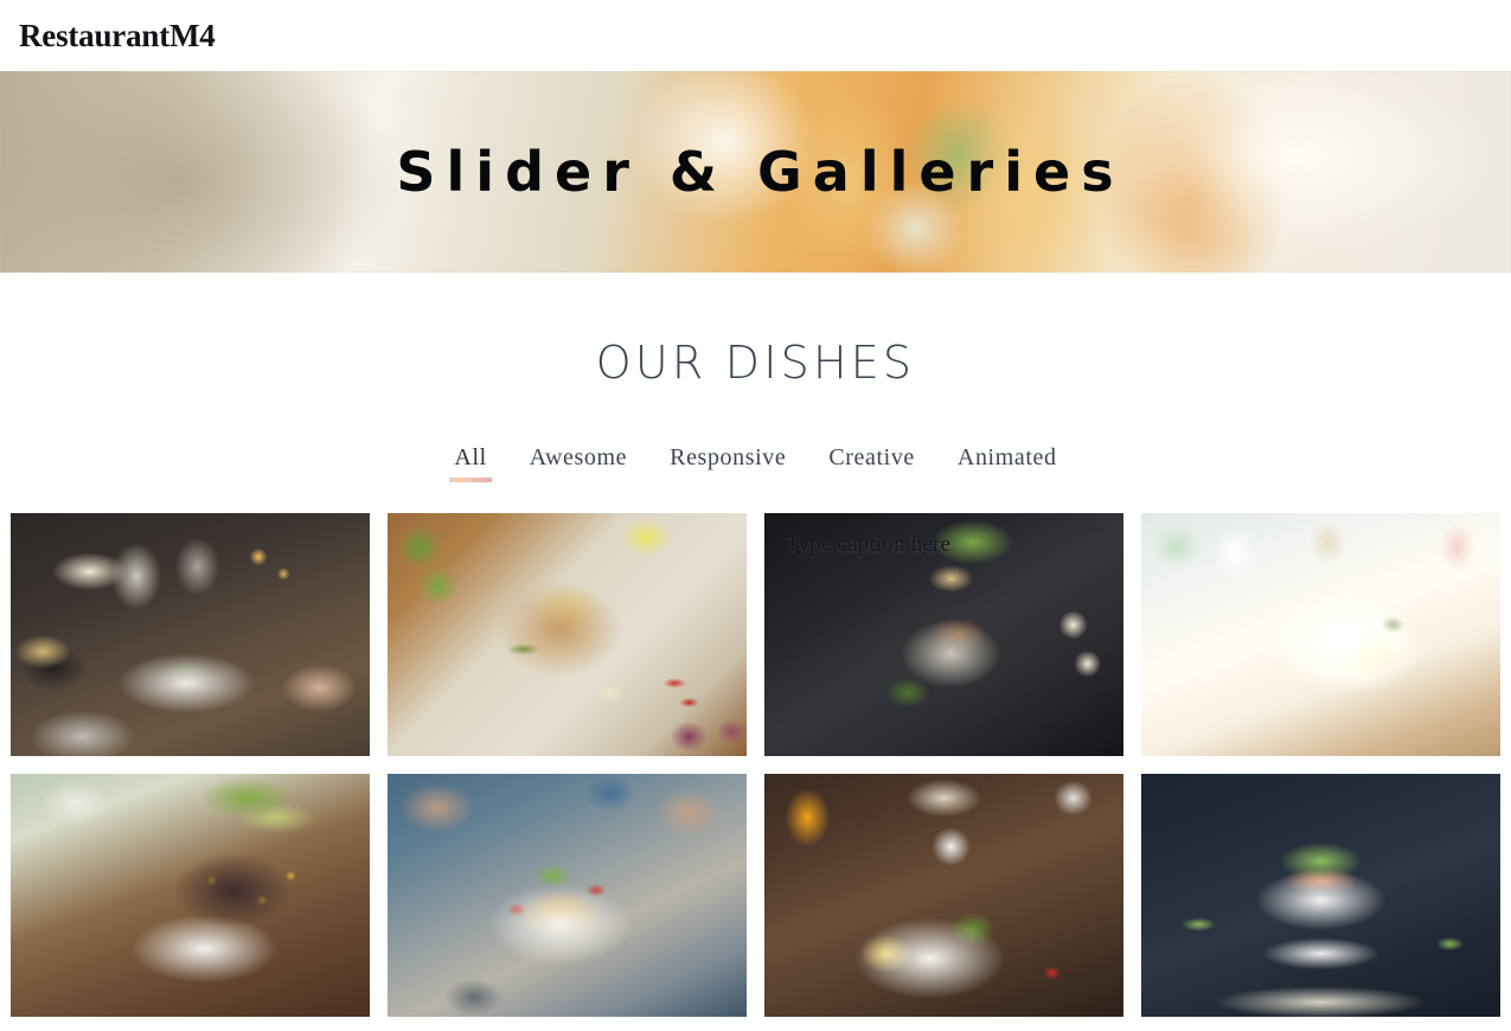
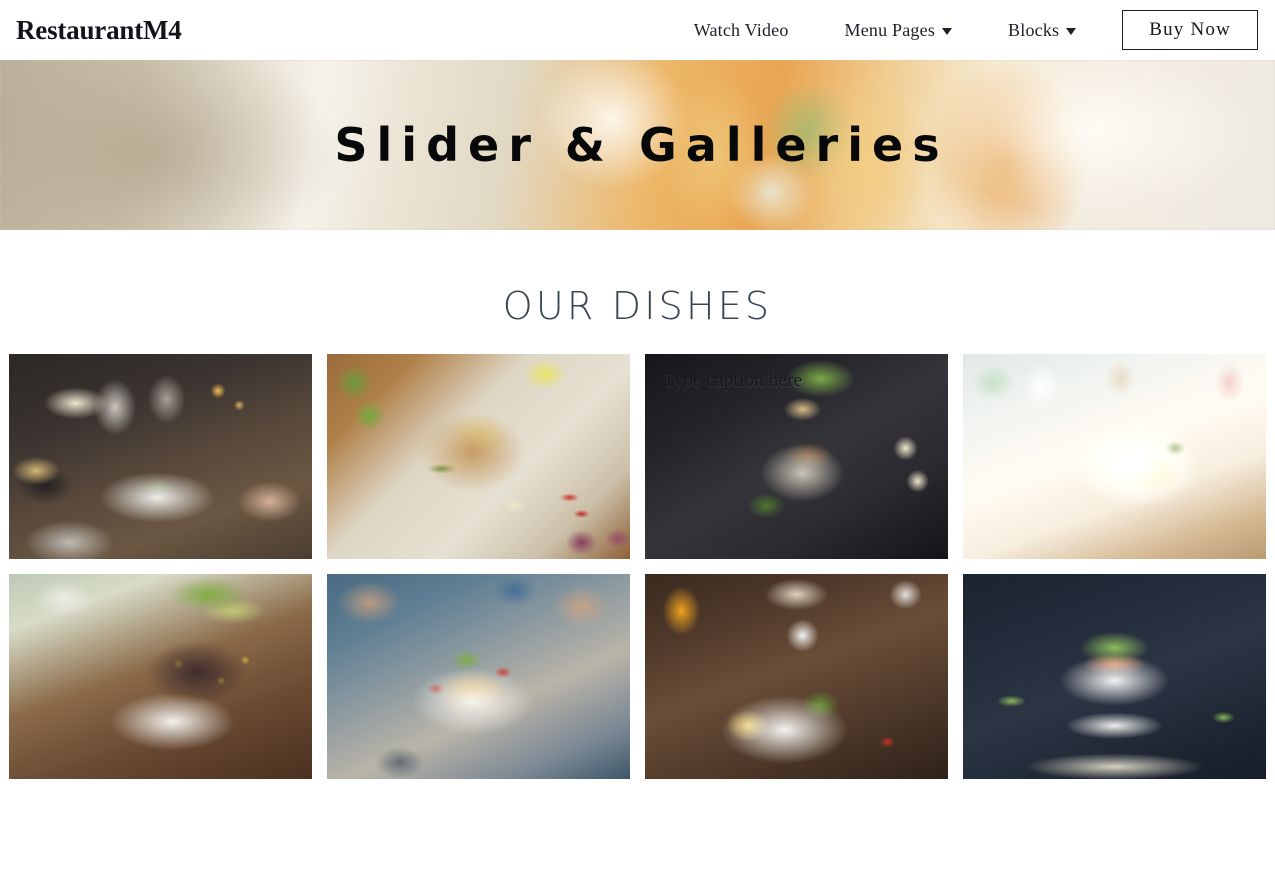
  RestaurantM4
+ Watch Video
+ Menu Pages
+ Blocks
+ Buy Now
  Slider & Galleries
  OUR DISHES
- All
- Awesome
- Responsive
- Creative
- Animated
  Type caption here
